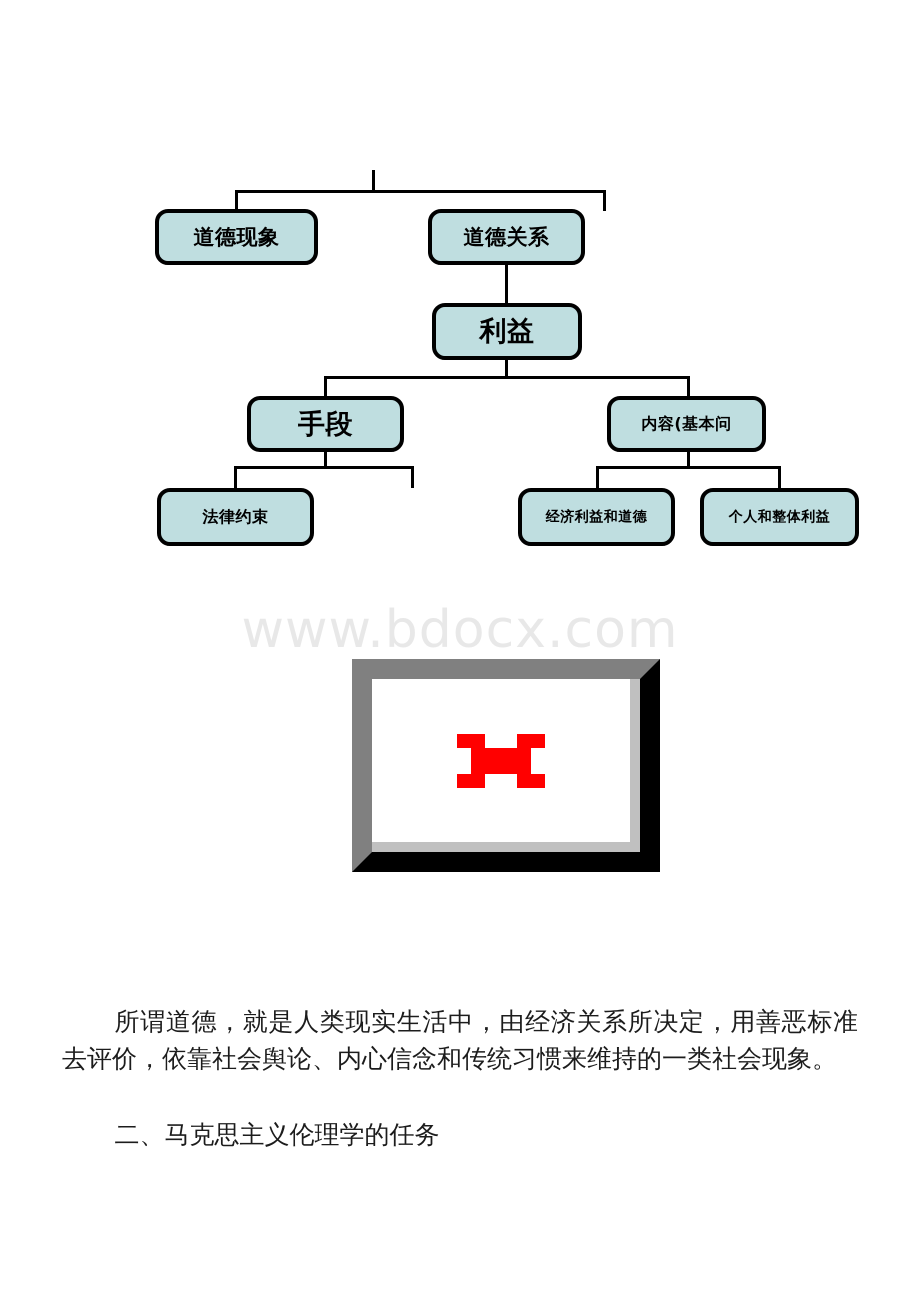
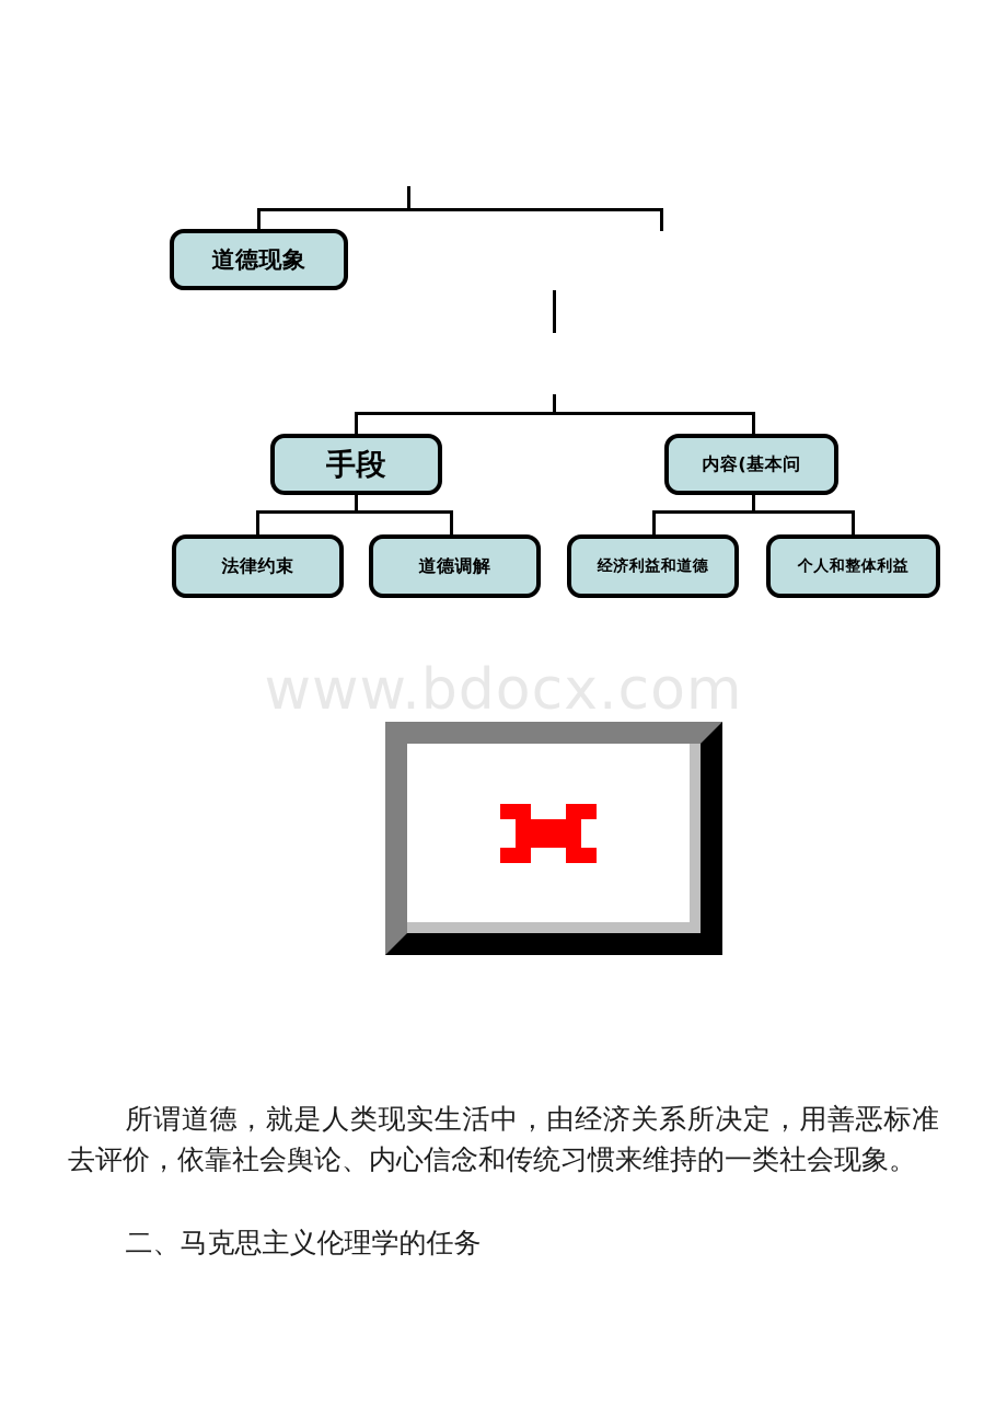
  道德现象
- 道德关系
- 利益
  手段
  内容(基本问
  法律约束
+ 道德调解
  经济利益和道德
  个人和整体利益
  www.bdocx.com
  所谓道德，就是人类现实生活中，由经济关系所决定，用善恶标准去评价，依靠社会舆论、内心信念和传统习惯来维持的一类社会现象。
  二、马克思主义伦理学的任务
